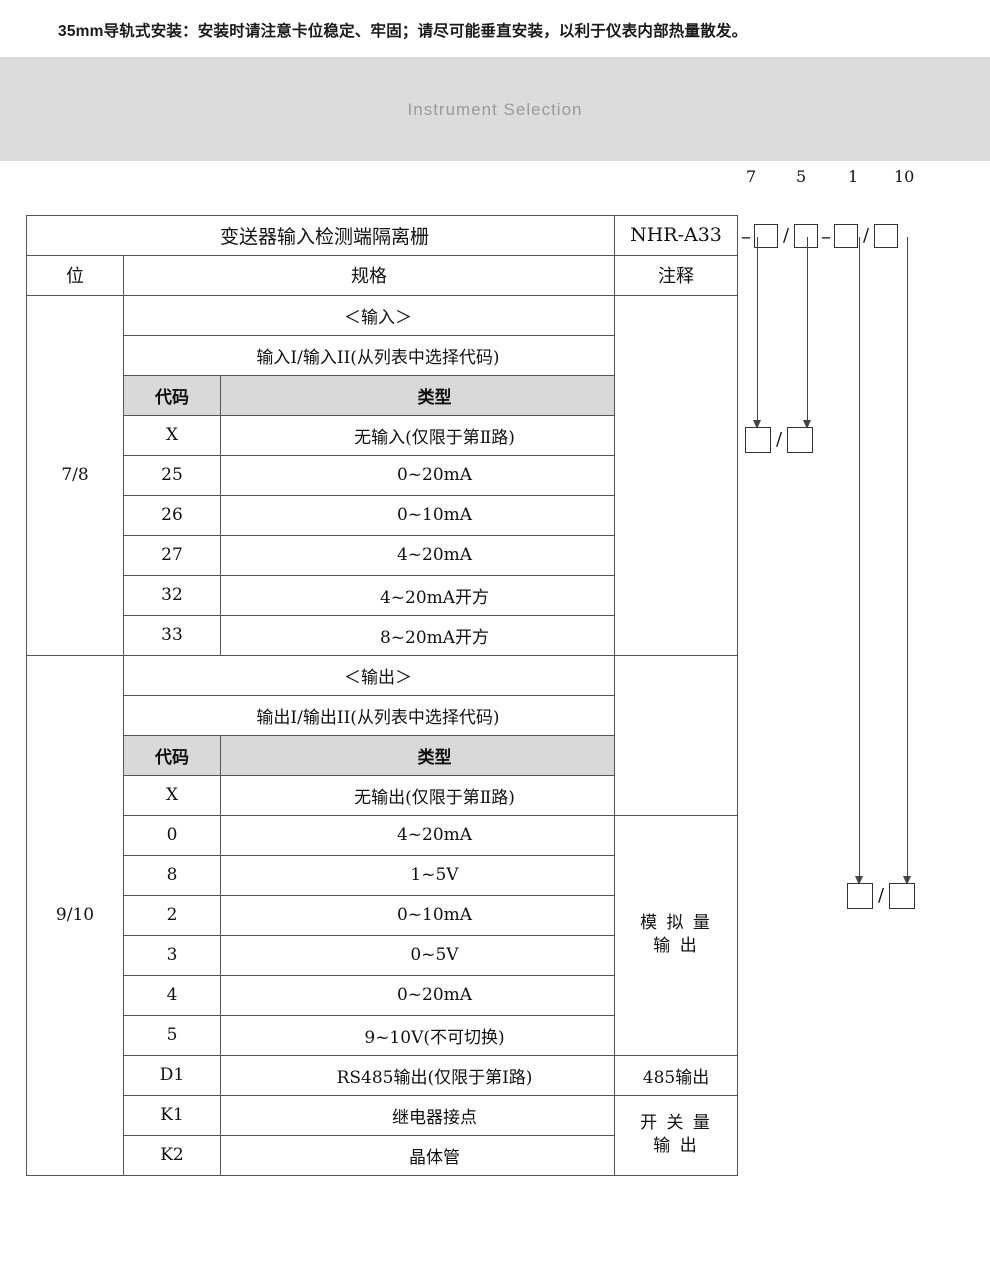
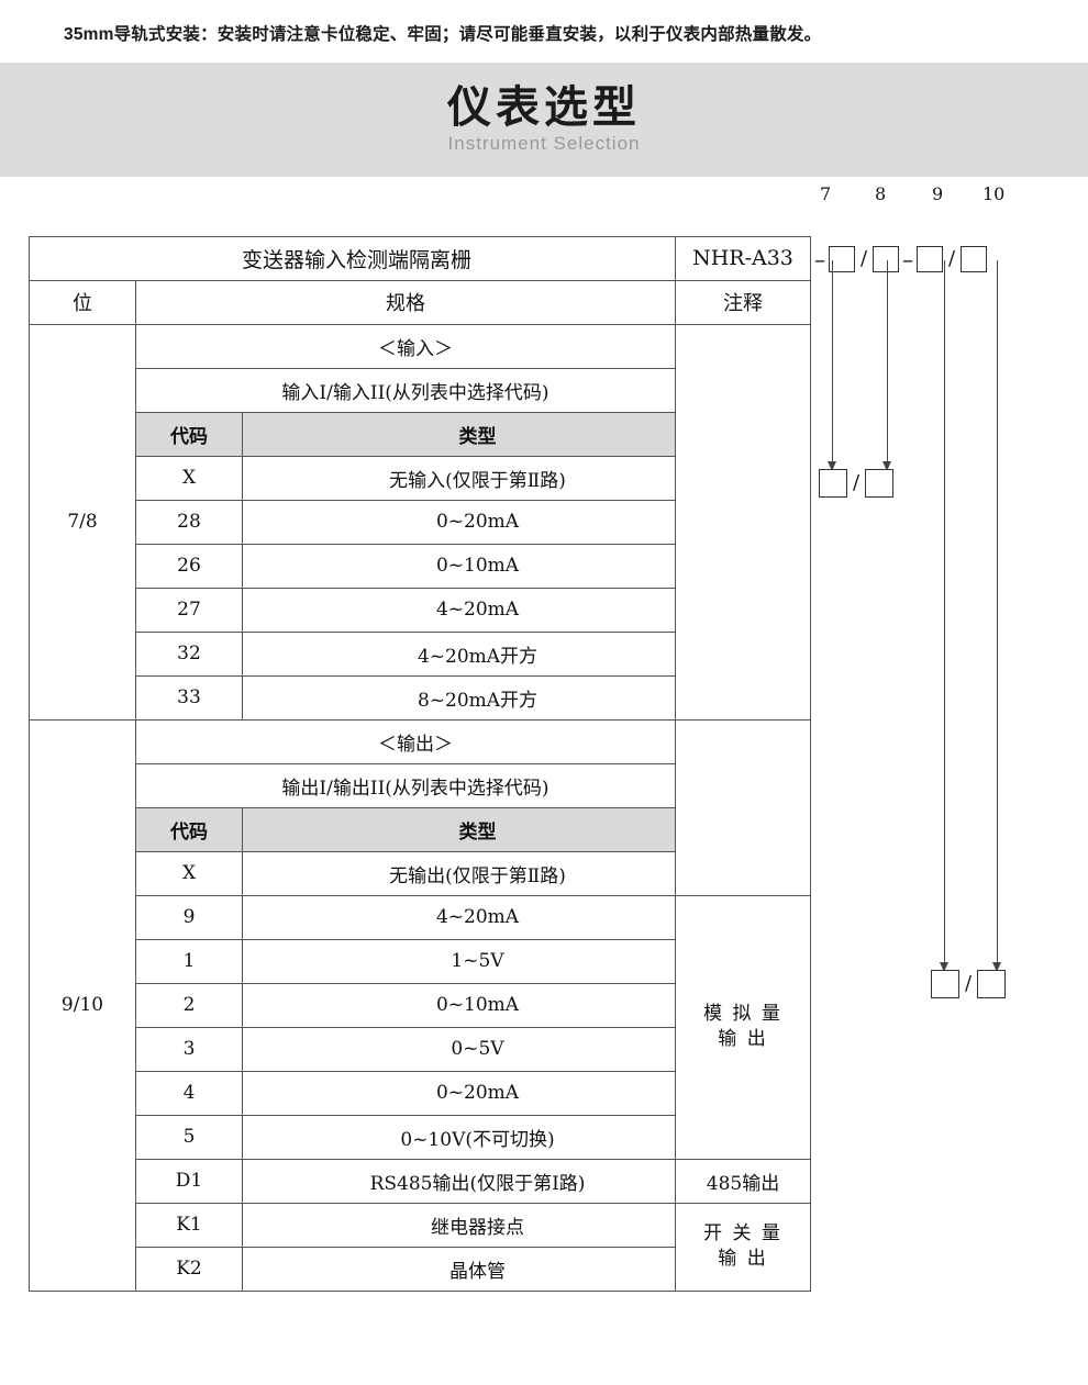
  35mm导轨式安装：安装时请注意卡位稳定、牢固；请尽可能垂直安装，以利于仪表内部热量散发。
+ 仪表选型
  Instrument Selection
  7
- 5
+ 8
- 1
+ 9
  10
  –
  /
  –
  /
  /
  /
  变送器输入检测端隔离栅	NHR-A33
  位	规格	注释
  7/8	＜输入＞
  输入I/输入II(从列表中选择代码)
  代码	类型
  X	无输入(仅限于第Ⅱ路)
- 25	0~20mA
+ 28	0~20mA
  26	0~10mA
  27	4~20mA
  32	4~20mA开方
  33	8~20mA开方
  9/10	＜输出＞
  输出I/输出II(从列表中选择代码)
  代码	类型
  X	无输出(仅限于第Ⅱ路)
- 0	4~20mA	模 拟 量 输 出
+ 9	4~20mA	模 拟 量 输 出
- 8	1~5V
+ 1	1~5V
  2	0~10mA
  3	0~5V
  4	0~20mA
- 5	9~10V(不可切换)
+ 5	0~10V(不可切换)
  D1	RS485输出(仅限于第Ⅰ路)	485输出
  K1	继电器接点	开 关 量 输 出
  K2	晶体管
